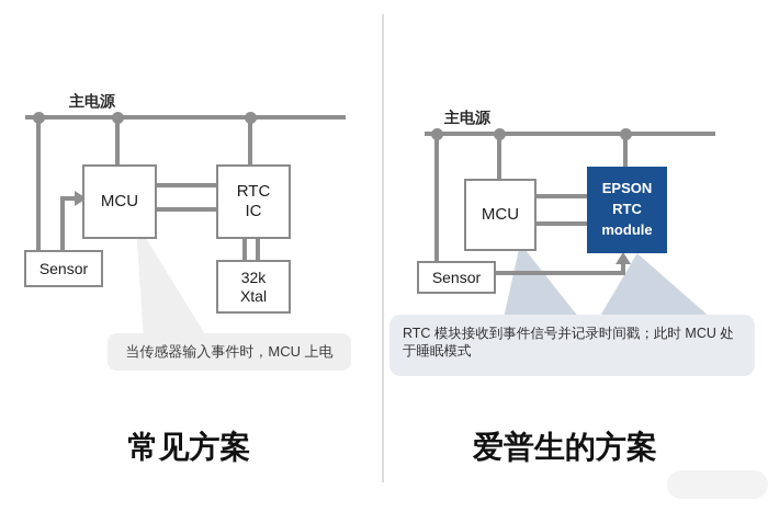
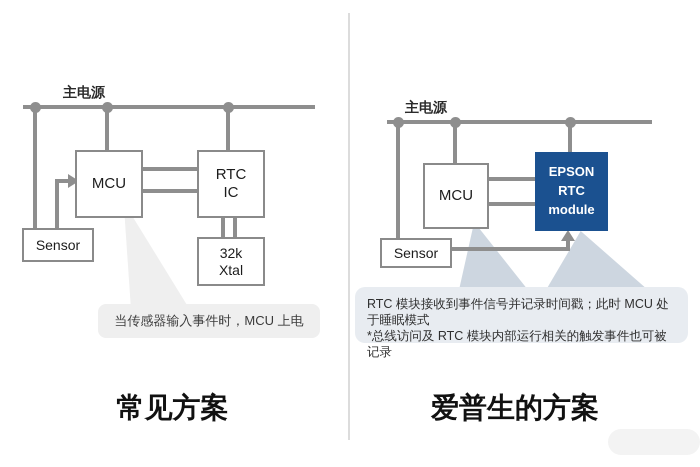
  主电源
  MCU
  RTC
  IC
  Sensor
  32k
  Xtal
  当传感器输入事件时，MCU 上电
  常见方案
  主电源
  MCU
  EPSON
  RTC
  module
  Sensor
  RTC 模块接收到事件信号并记录时间戳；此时 MCU 处于睡眠模式
+ *总线访问及 RTC 模块内部运行相关的触发事件也可被记录
  爱普生的方案
